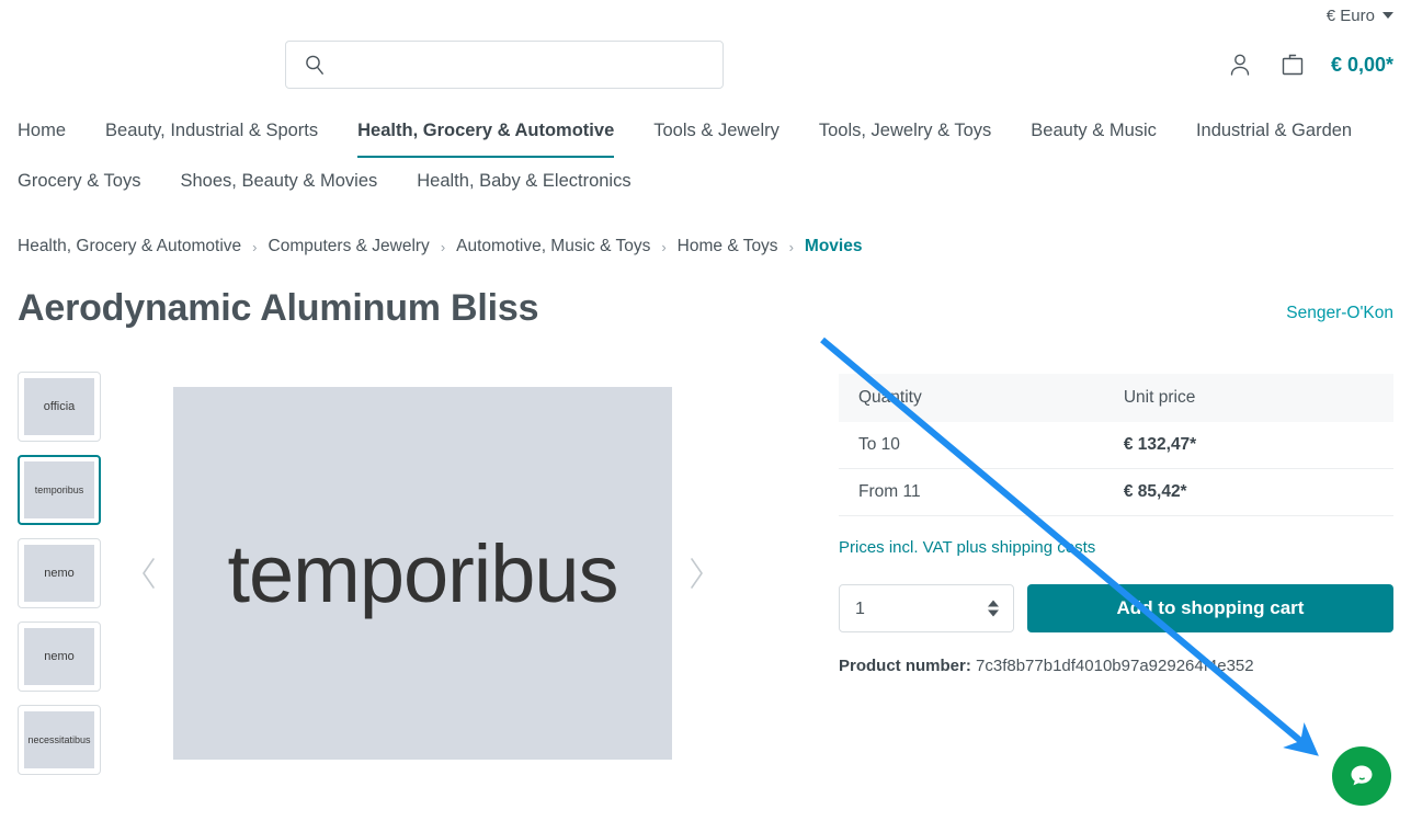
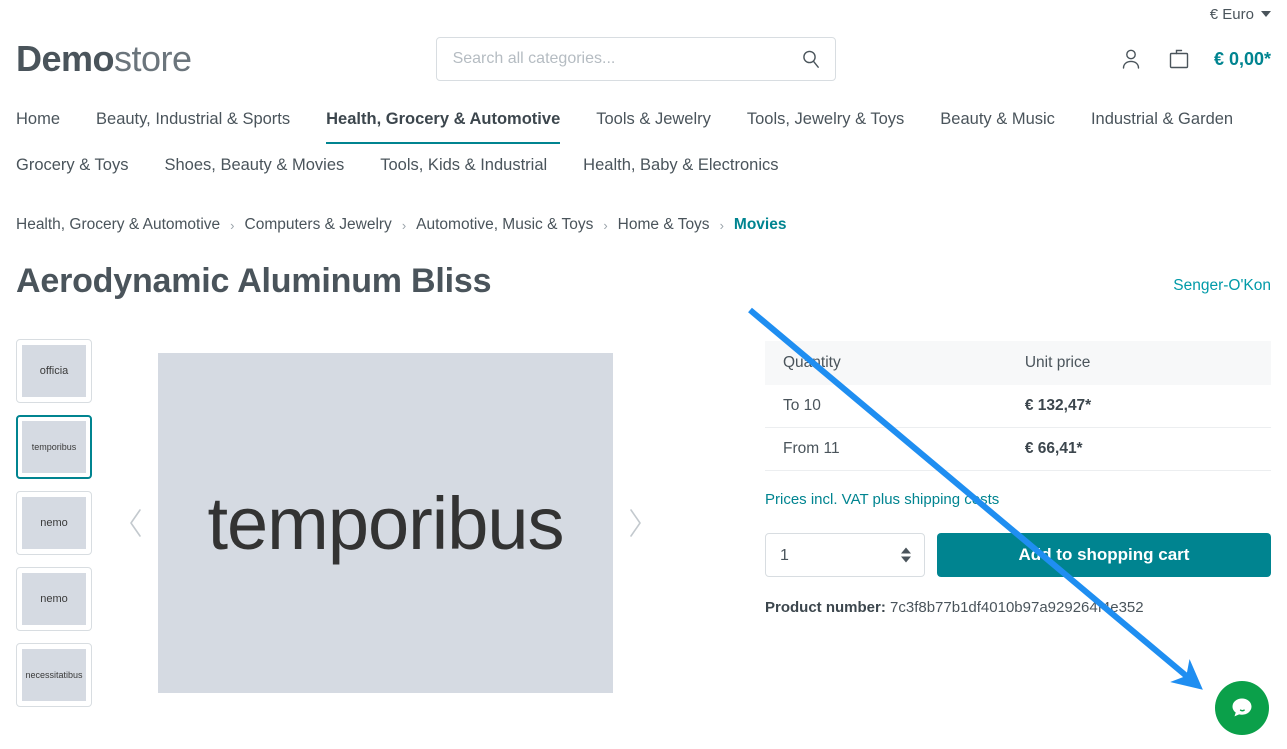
  € Euro
+ Demostore
+ Search all categories...
  € 0,00*
  Home
  Beauty, Industrial & Sports
  Health, Grocery & Automotive
  Tools & Jewelry
  Tools, Jewelry & Toys
  Beauty & Music
  Industrial & Garden
  Grocery & Toys
  Shoes, Beauty & Movies
+ Tools, Kids & Industrial
  Health, Baby & Electronics
  Health, Grocery & Automotive
  ›
  Computers & Jewelry
  ›
  Automotive, Music & Toys
  ›
  Home & Toys
  ›
  Movies
  Aerodynamic Aluminum Bliss
  Senger-O'Kon
  officia
  temporibus
  nemo
  nemo
  necessitatibus
  temporibus
  Quatity	Unit price
  To 10	€ 132,47*
- From 11	€ 85,42*
+ From 11	€ 66,41*
  Prices incl. VAT plus shipping csts
  1
  Add to shopping cart
  Product number: 7c3f8b77b1df4010b97a929264fe352
